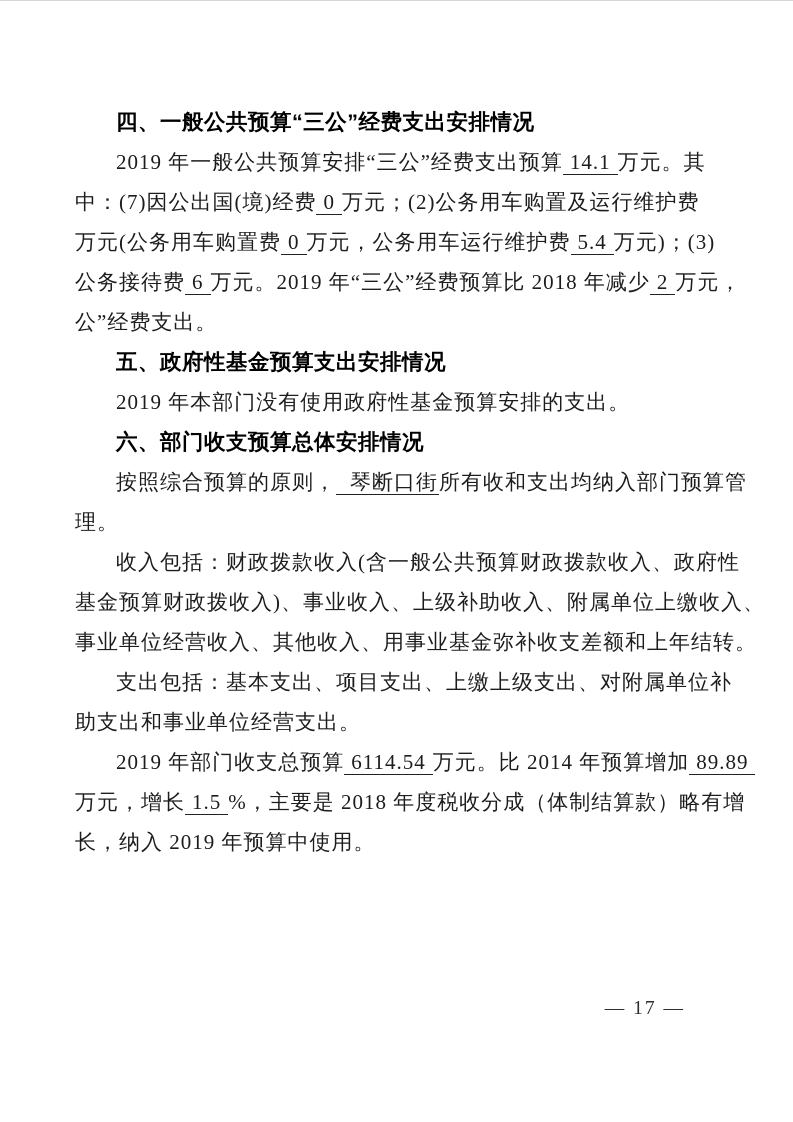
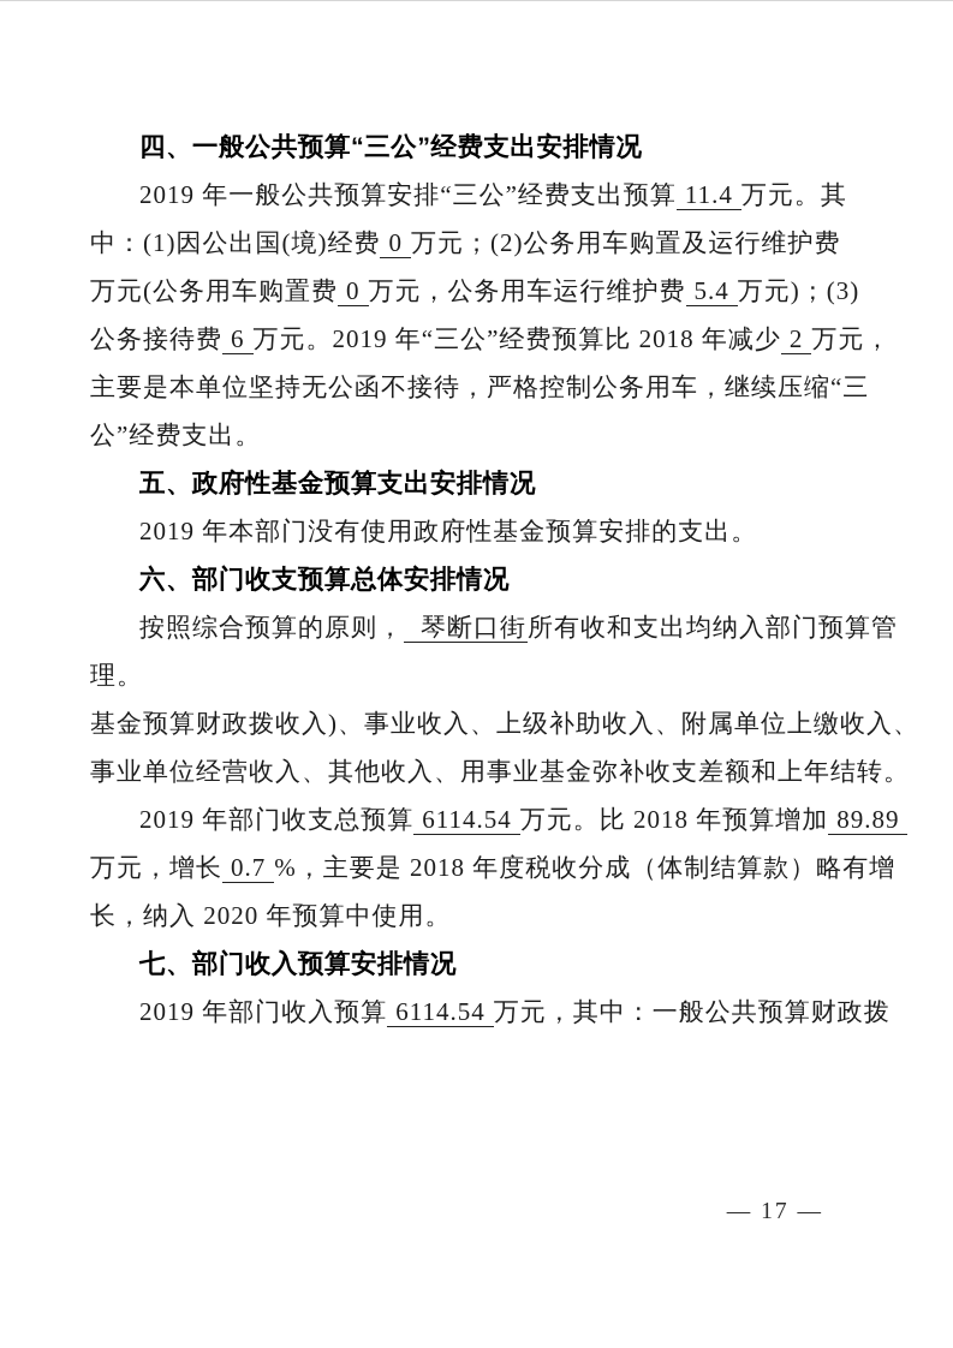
  四、一般公共预算“三公”经费支出安排情况
- 2019 年一般公共预算安排“三公”经费支出预算 14.1 万元。其
+ 2019 年一般公共预算安排“三公”经费支出预算 11.4 万元。其
- 中：(7)因公出国(境)经费 0 万元；(2)公务用车购置及运行维护费
+ 中：(1)因公出国(境)经费 0 万元；(2)公务用车购置及运行维护费
  万元(公务用车购置费 0 万元，公务用车运行维护费 5.4 万元)；(3)
  公务接待费 6 万元。2019 年“三公”经费预算比 2018 年减少 2 万元，
+ 主要是本单位坚持无公函不接待，严格控制公务用车，继续压缩“三
  公”经费支出。
  五、政府性基金预算支出安排情况
  2019 年本部门没有使用政府性基金预算安排的支出。
  六、部门收支预算总体安排情况
  按照综合预算的原则， 琴断口街所有收和支出均纳入部门预算管
  理。
- 收入包括：财政拨款收入(含一般公共预算财政拨款收入、政府性
  基金预算财政拨收入)、事业收入、上级补助收入、附属单位上缴收入、
  事业单位经营收入、其他收入、用事业基金弥补收支差额和上年结转。
- 支出包括：基本支出、项目支出、上缴上级支出、对附属单位补
- 助支出和事业单位经营支出。
- 2019 年部门收支总预算 6114.54 万元。比 2014 年预算增加 89.89
+ 2019 年部门收支总预算 6114.54 万元。比 2018 年预算增加 89.89
- 万元，增长 1.5 %，主要是 2018 年度税收分成（体制结算款）略有增
+ 万元，增长 0.7 %，主要是 2018 年度税收分成（体制结算款）略有增
- 长，纳入 2019 年预算中使用。
+ 长，纳入 2020 年预算中使用。
+ 七、部门收入预算安排情况
+ 2019 年部门收入预算 6114.54 万元，其中：一般公共预算财政拨
  — 17 —
